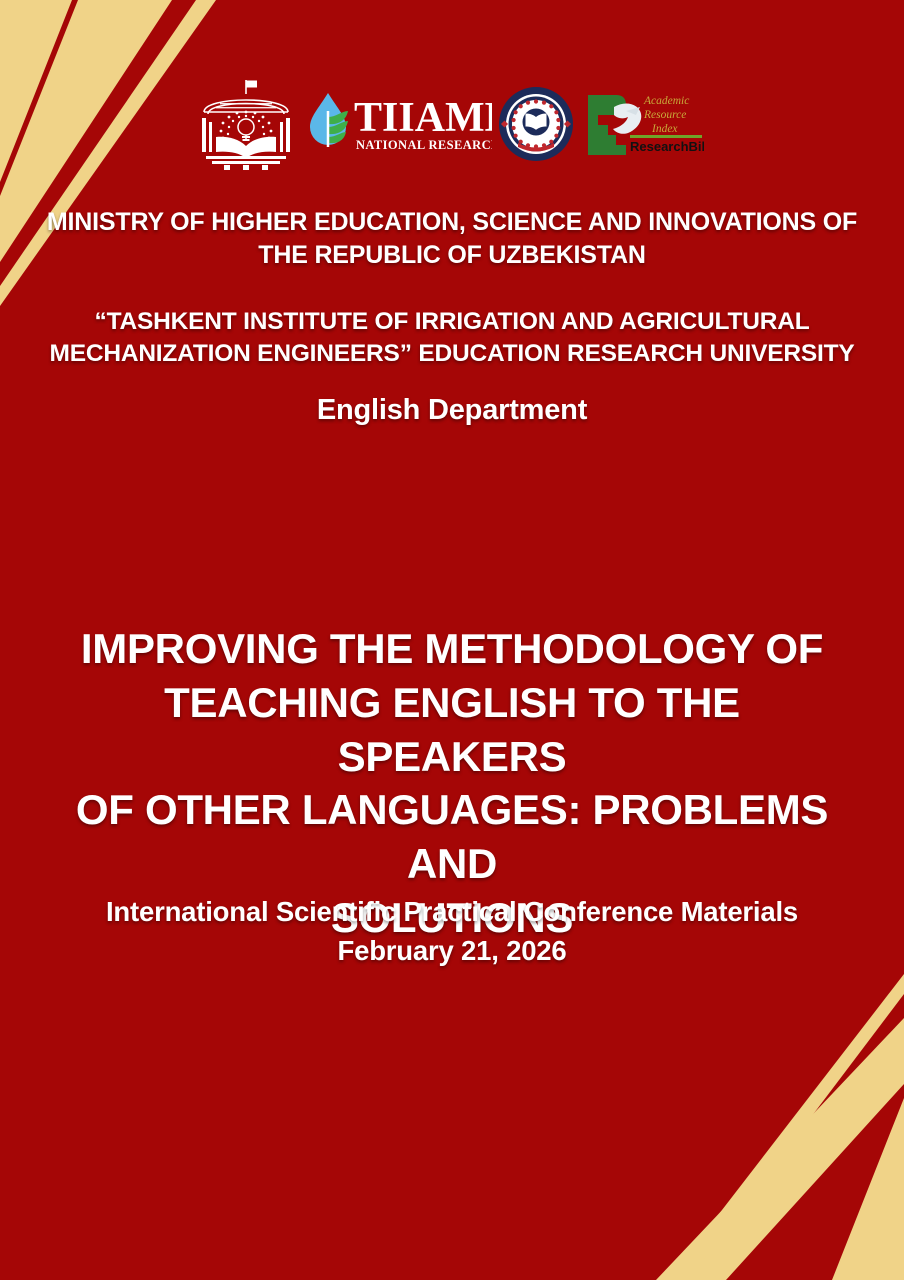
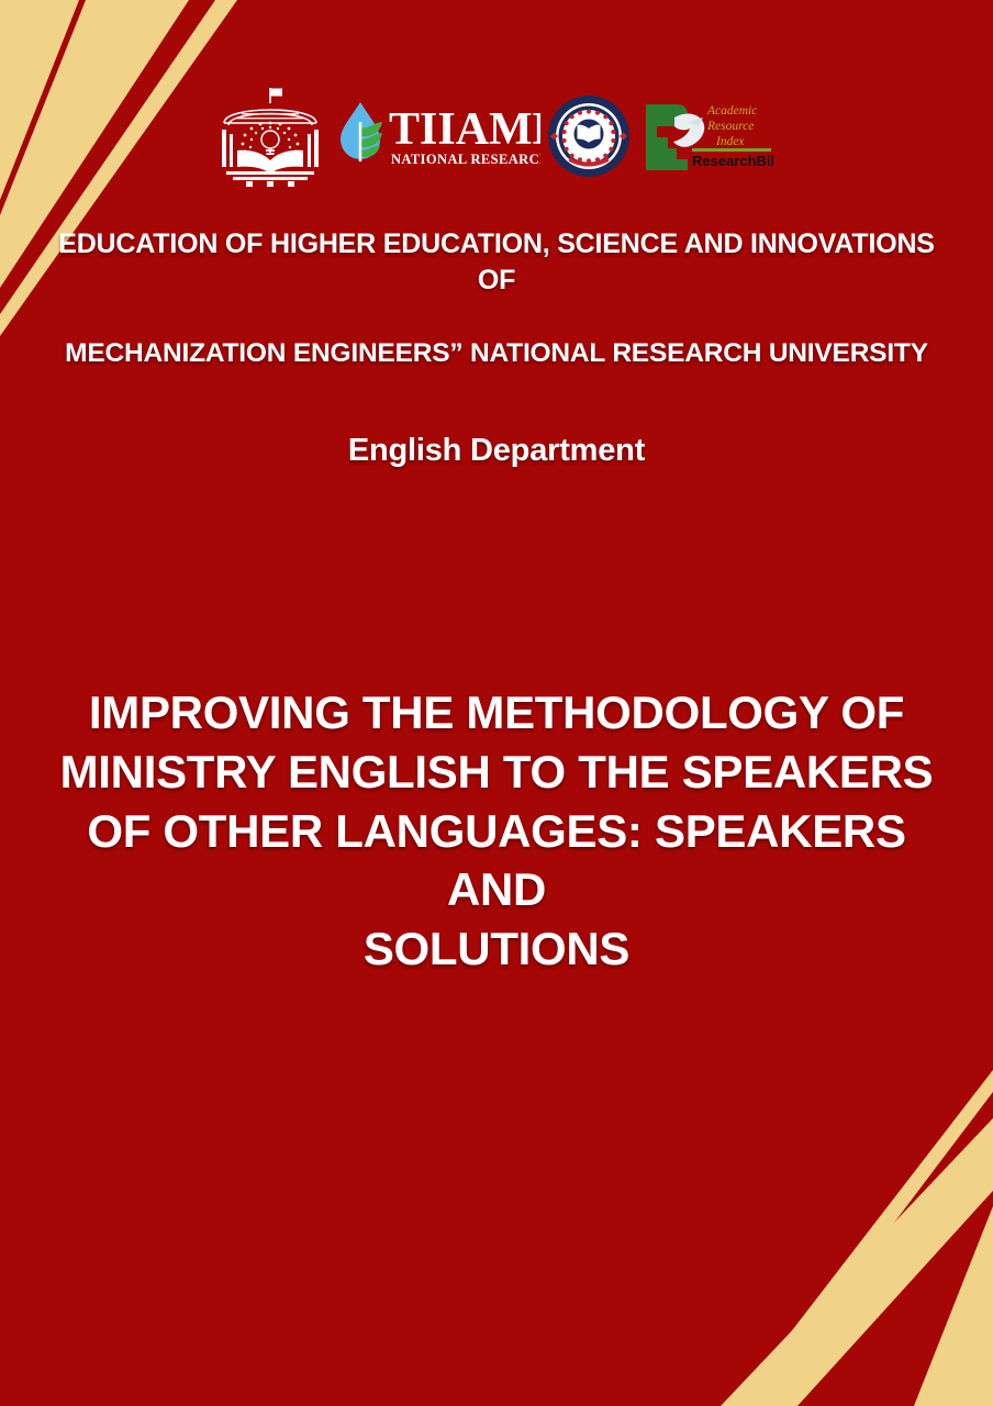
  TIIAM
  Academic
  Resource
  Index
  ResearchBi
- MINISTRY OF HIGHER EDUCATION, SCIENCE AND INNOVATIONS OF
+ EDUCATION OF HIGHER EDUCATION, SCIENCE AND INNOVATIONS OF
- THE REPUBLIC OF UZBEKISTAN
- “TASHKENT INSTITUTE OF IRRIGATION AND AGRICULTURAL
- MECHANIZATION ENGINEERS” EDUCATION RESEARCH UNIVERSITY
+ MECHANIZATION ENGINEERS” NATIONAL RESEARCH UNIVERSITY
  English Department
  IMPROVING THE METHODOLOGY OF
- TEACHING ENGLISH TO THE SPEAKERS
+ MINISTRY ENGLISH TO THE SPEAKERS
- OF OTHER LANGUAGES: PROBLEMS AND
+ OF OTHER LANGUAGES: SPEAKERS AND
  SOLUTIONS
- International Scientific Practical Conference Materials
- February 21, 2026
